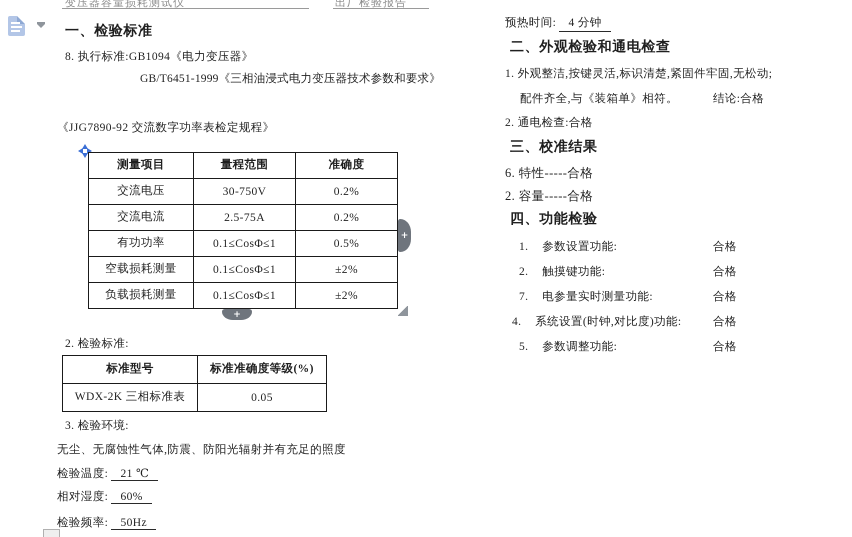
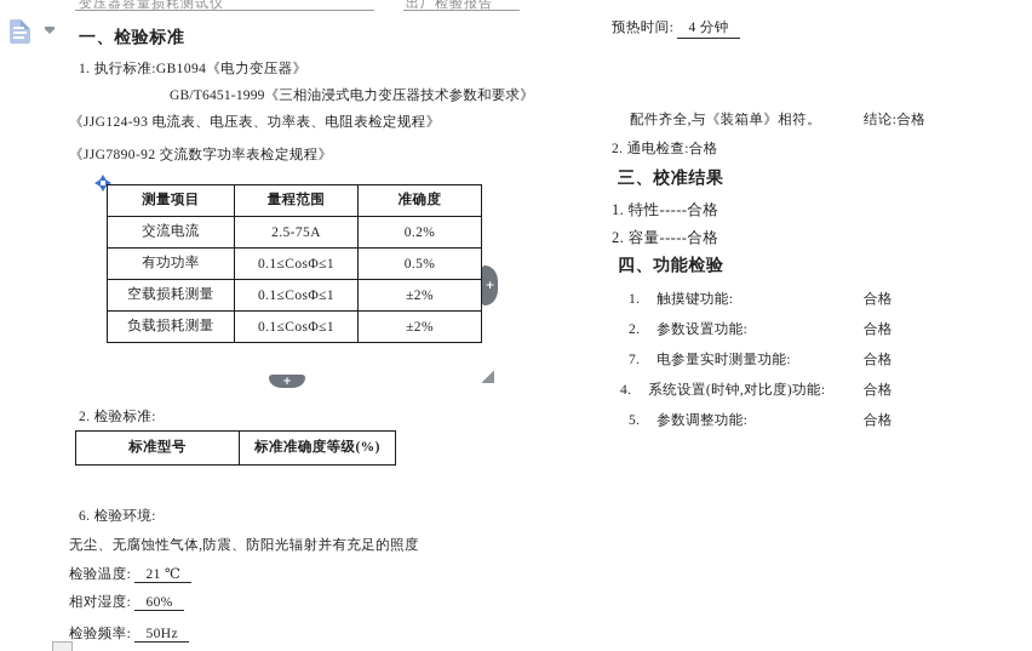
  变压器容量损耗测试仪
  出厂检验报告
  一、检验标准
- 8. 执行标准:GB1094《电力变压器》
+ 1. 执行标准:GB1094《电力变压器》
  GB/T6451-1999《三相油浸式电力变压器技术参数和要求》
+ 《JJG124-93 电流表、电压表、功率表、电阻表检定规程》
  《JJG7890-92 交流数字功率表检定规程》
  测量项目	量程范围	准确度
- 交流电压	30-750V	0.2%
  交流电流	2.5-75A	0.2%
  有功功率	0.1≤CosΦ≤1	0.5%
  空载损耗测量	0.1≤CosΦ≤1	±2%
  负载损耗测量	0.1≤CosΦ≤1	±2%
  +
  +
  2. 检验标准:
  标准型号	标准准确度等级(%)
- WDX-2K 三相标准表	0.05
- 3. 检验环境:
+ 6. 检验环境:
  无尘、无腐蚀性气体,防震、防阳光辐射并有充足的照度
  检验温度: 21 ℃
  相对湿度: 60%
  检验频率: 50Hz
  预热时间: 4 分钟
- 二、外观检验和通电检查
- 1. 外观整洁,按键灵活,标识清楚,紧固件牢固,无松动;
  配件齐全,与《装箱单》相符。
  结论:合格
  2. 通电检查:合格
  三、校准结果
- 6. 特性-----合格
+ 1. 特性-----合格
  2. 容量-----合格
  四、功能检验
- 1. 参数设置功能:
+ 1. 触摸键功能:
  合格
- 2. 触摸键功能:
+ 2. 参数设置功能:
  合格
  7. 电参量实时测量功能:
  合格
  4. 系统设置(时钟,对比度)功能:
  合格
  5. 参数调整功能:
  合格
